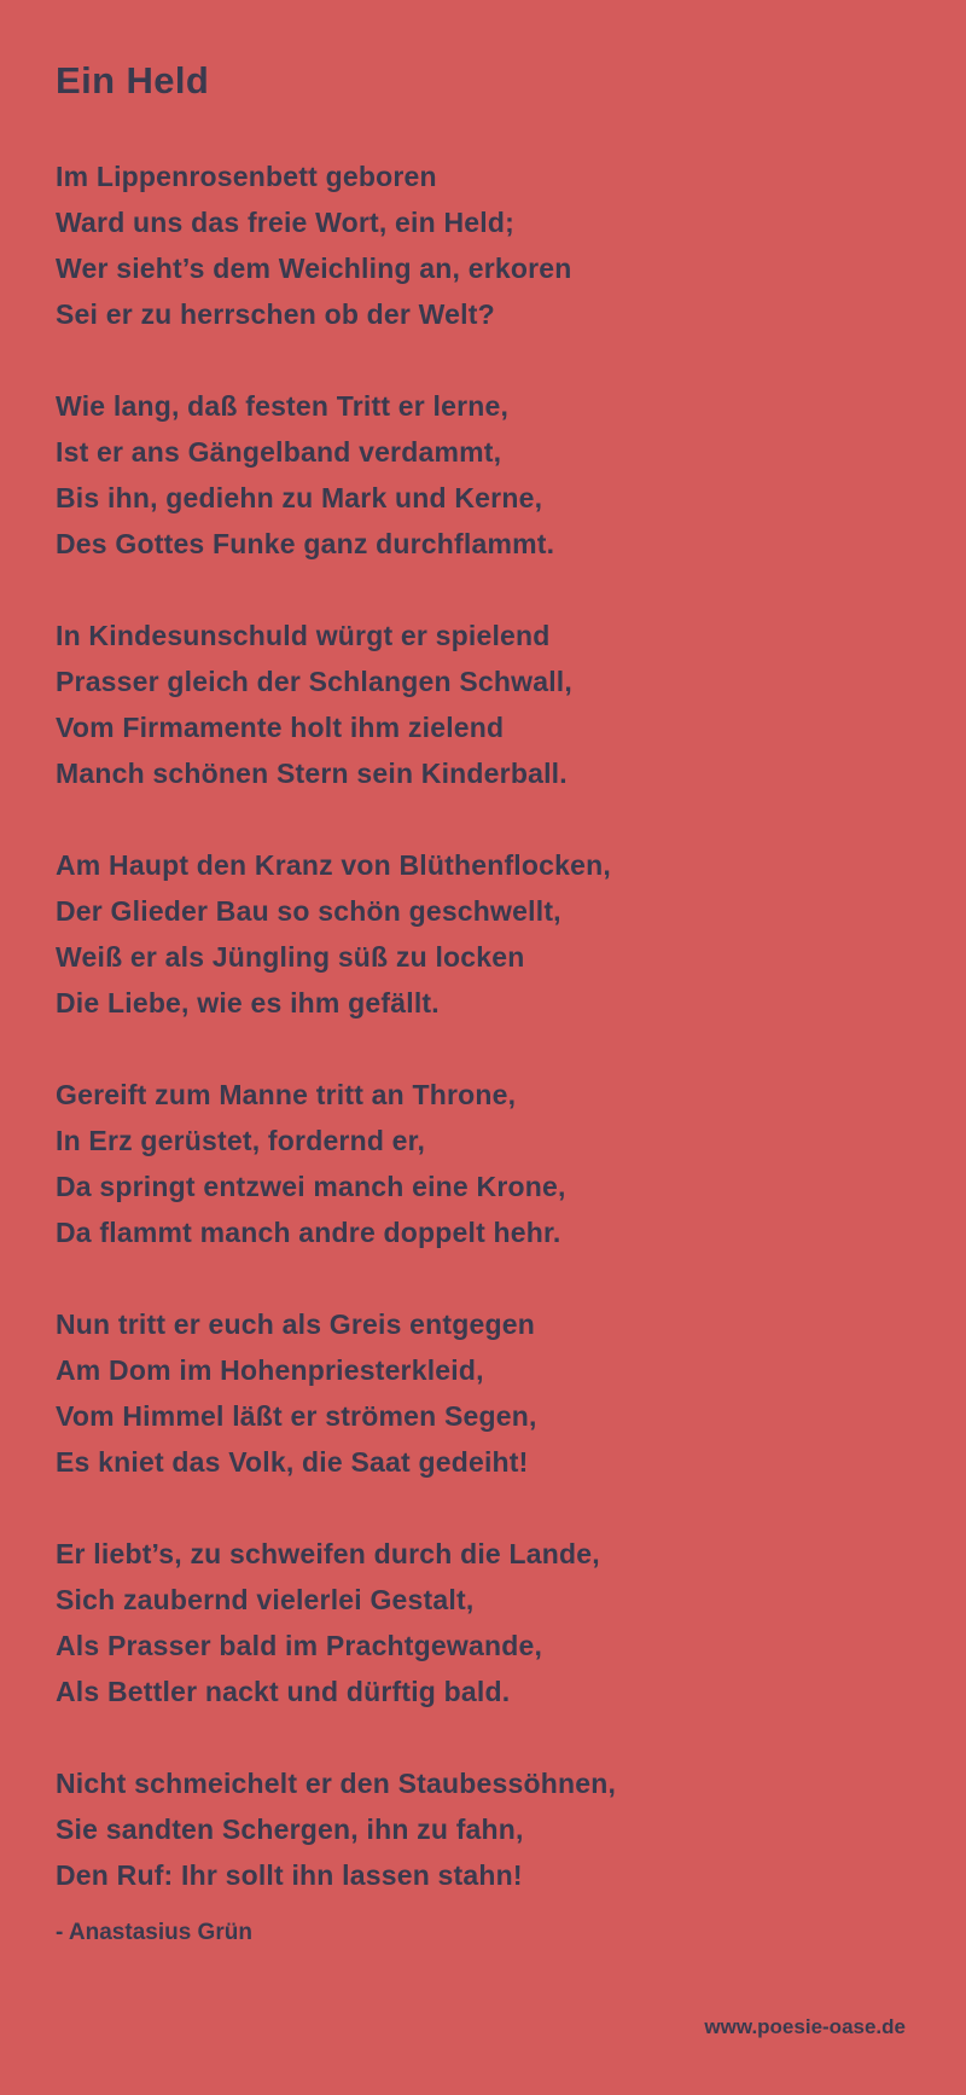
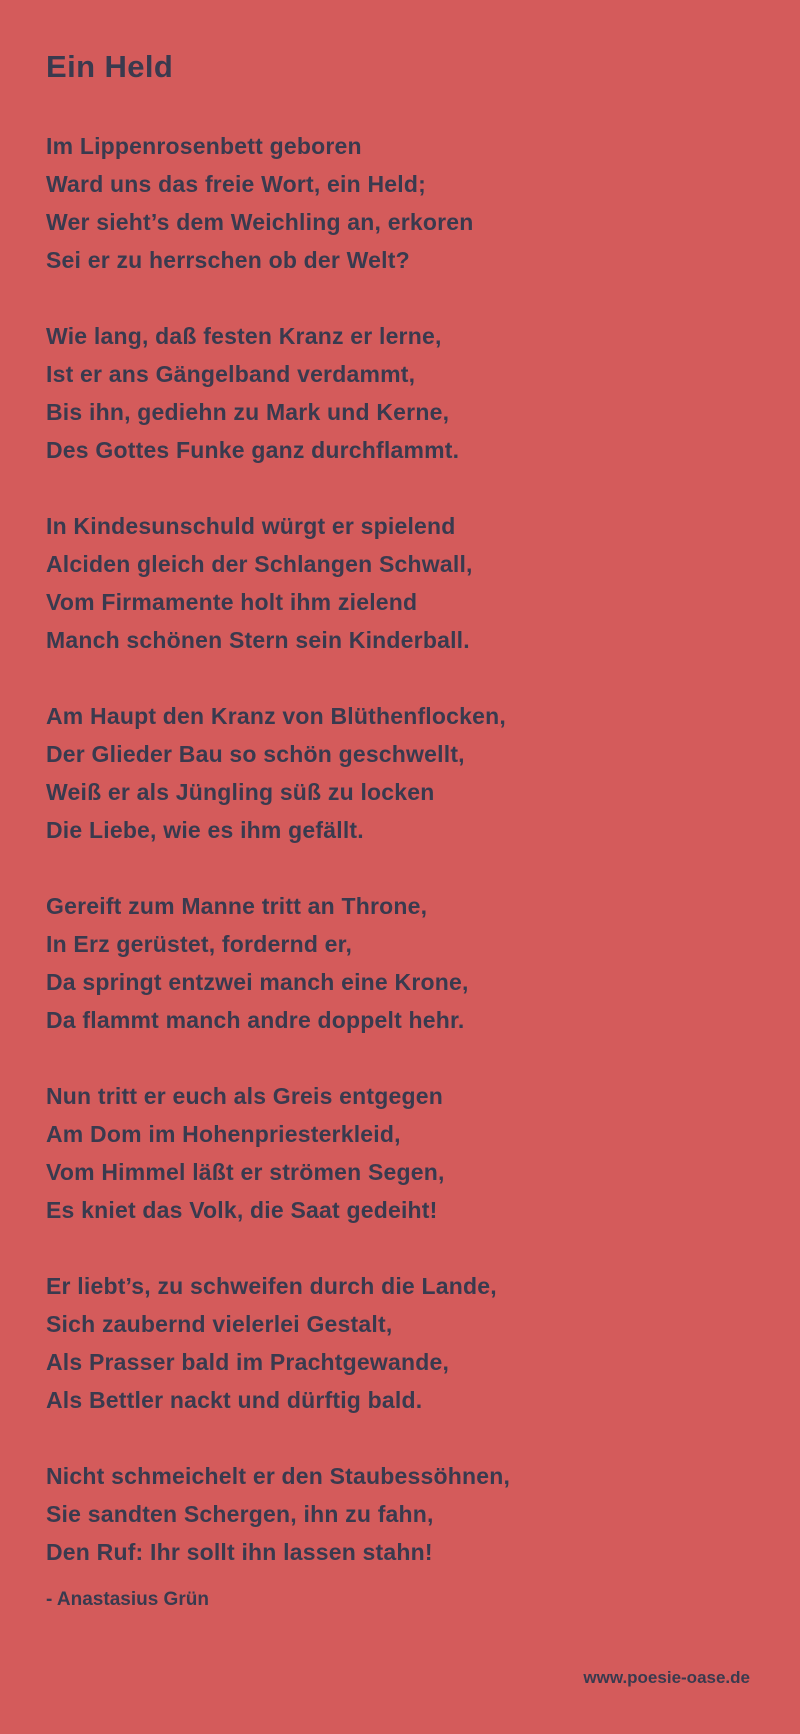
  Ein Held
  Im Lippenrosenbett geboren
  Ward uns das freie Wort, ein Held;
  Wer sieht’s dem Weichling an, erkoren
  Sei er zu herrschen ob der Welt?
- Wie lang, daß festen Tritt er lerne,
+ Wie lang, daß festen Kranz er lerne,
  Ist er ans Gängelband verdammt,
  Bis ihn, gediehn zu Mark und Kerne,
  Des Gottes Funke ganz durchflammt.
  In Kindesunschuld würgt er spielend
- Prasser gleich der Schlangen Schwall,
+ Alciden gleich der Schlangen Schwall,
  Vom Firmamente holt ihm zielend
  Manch schönen Stern sein Kinderball.
  Am Haupt den Kranz von Blüthenflocken,
  Der Glieder Bau so schön geschwellt,
  Weiß er als Jüngling süß zu locken
  Die Liebe, wie es ihm gefällt.
  Gereift zum Manne tritt an Throne,
  In Erz gerüstet, fordernd er,
  Da springt entzwei manch eine Krone,
  Da flammt manch andre doppelt hehr.
  Nun tritt er euch als Greis entgegen
  Am Dom im Hohenpriesterkleid,
  Vom Himmel läßt er strömen Segen,
  Es kniet das Volk, die Saat gedeiht!
  Er liebt’s, zu schweifen durch die Lande,
  Sich zaubernd vielerlei Gestalt,
  Als Prasser bald im Prachtgewande,
  Als Bettler nackt und dürftig bald.
  Nicht schmeichelt er den Staubessöhnen,
  Sie sandten Schergen, ihn zu fahn,
  Den Ruf: Ihr sollt ihn lassen stahn!
  - Anastasius Grün
  www.poesie-oase.de
